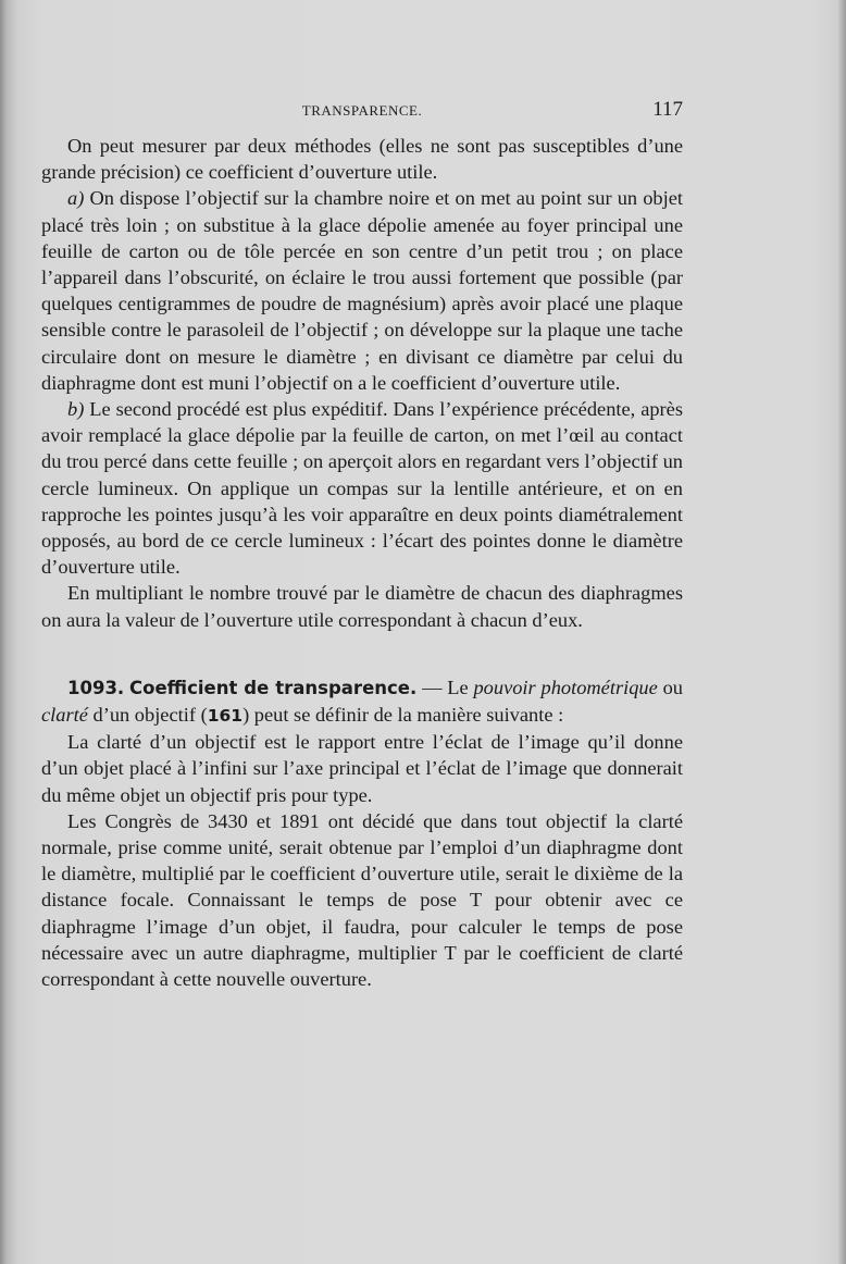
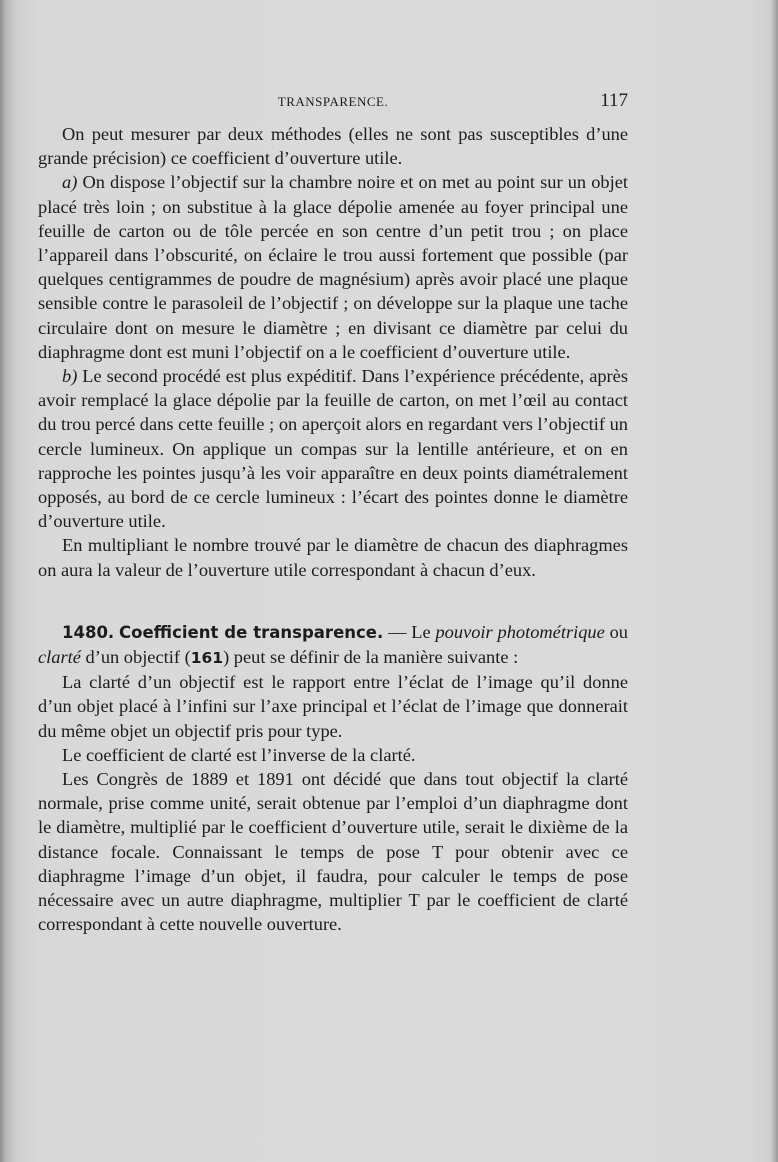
  TRANSPARENCE.
  117
  On peut mesurer par deux méthodes (elles ne sont pas susceptibles d’une grande précision) ce coefficient d’ouverture utile.
  a) On dispose l’objectif sur la chambre noire et on met au point sur un objet placé très loin ; on substitue à la glace dépolie amenée au foyer principal une feuille de carton ou de tôle percée en son centre d’un petit trou ; on place l’appareil dans l’obscurité, on éclaire le trou aussi fortement que possible (par quelques centigrammes de poudre de magnésium) après avoir placé une plaque sensible contre le parasoleil de l’objectif ; on développe sur la plaque une tache circulaire dont on mesure le diamètre ; en divisant ce diamètre par celui du diaphragme dont est muni l’objectif on a le coefficient d’ouverture utile.
  b) Le second procédé est plus expéditif. Dans l’expérience précédente, après avoir remplacé la glace dépolie par la feuille de carton, on met l’œil au contact du trou percé dans cette feuille ; on aperçoit alors en regardant vers l’objectif un cercle lumineux. On applique un compas sur la lentille antérieure, et on en rapproche les pointes jusqu’à les voir apparaître en deux points diamétralement opposés, au bord de ce cercle lumineux : l’écart des pointes donne le diamètre d’ouverture utile.
  En multipliant le nombre trouvé par le diamètre de chacun des diaphragmes on aura la valeur de l’ouverture utile correspondant à chacun d’eux.
- 1093. Coefficient de transparence. — Le pouvoir photométrique ou clarté d’un objectif (161) peut se définir de la manière suivante :
+ 1480. Coefficient de transparence. — Le pouvoir photométrique ou clarté d’un objectif (161) peut se définir de la manière suivante :
  La clarté d’un objectif est le rapport entre l’éclat de l’image qu’il donne d’un objet placé à l’infini sur l’axe principal et l’éclat de l’image que donnerait du même objet un objectif pris pour type.
+ Le coefficient de clarté est l’inverse de la clarté.
- Les Congrès de 3430 et 1891 ont décidé que dans tout objectif la clarté normale, prise comme unité, serait obtenue par l’emploi d’un diaphragme dont le diamètre, multiplié par le coefficient d’ouverture utile, serait le dixième de la distance focale. Connaissant le temps de pose T pour obtenir avec ce diaphragme l’image d’un objet, il faudra, pour calculer le temps de pose nécessaire avec un autre diaphragme, multiplier T par le coefficient de clarté correspondant à cette nouvelle ouverture.
+ Les Congrès de 1889 et 1891 ont décidé que dans tout objectif la clarté normale, prise comme unité, serait obtenue par l’emploi d’un diaphragme dont le diamètre, multiplié par le coefficient d’ouverture utile, serait le dixième de la distance focale. Connaissant le temps de pose T pour obtenir avec ce diaphragme l’image d’un objet, il faudra, pour calculer le temps de pose nécessaire avec un autre diaphragme, multiplier T par le coefficient de clarté correspondant à cette nouvelle ouverture.
